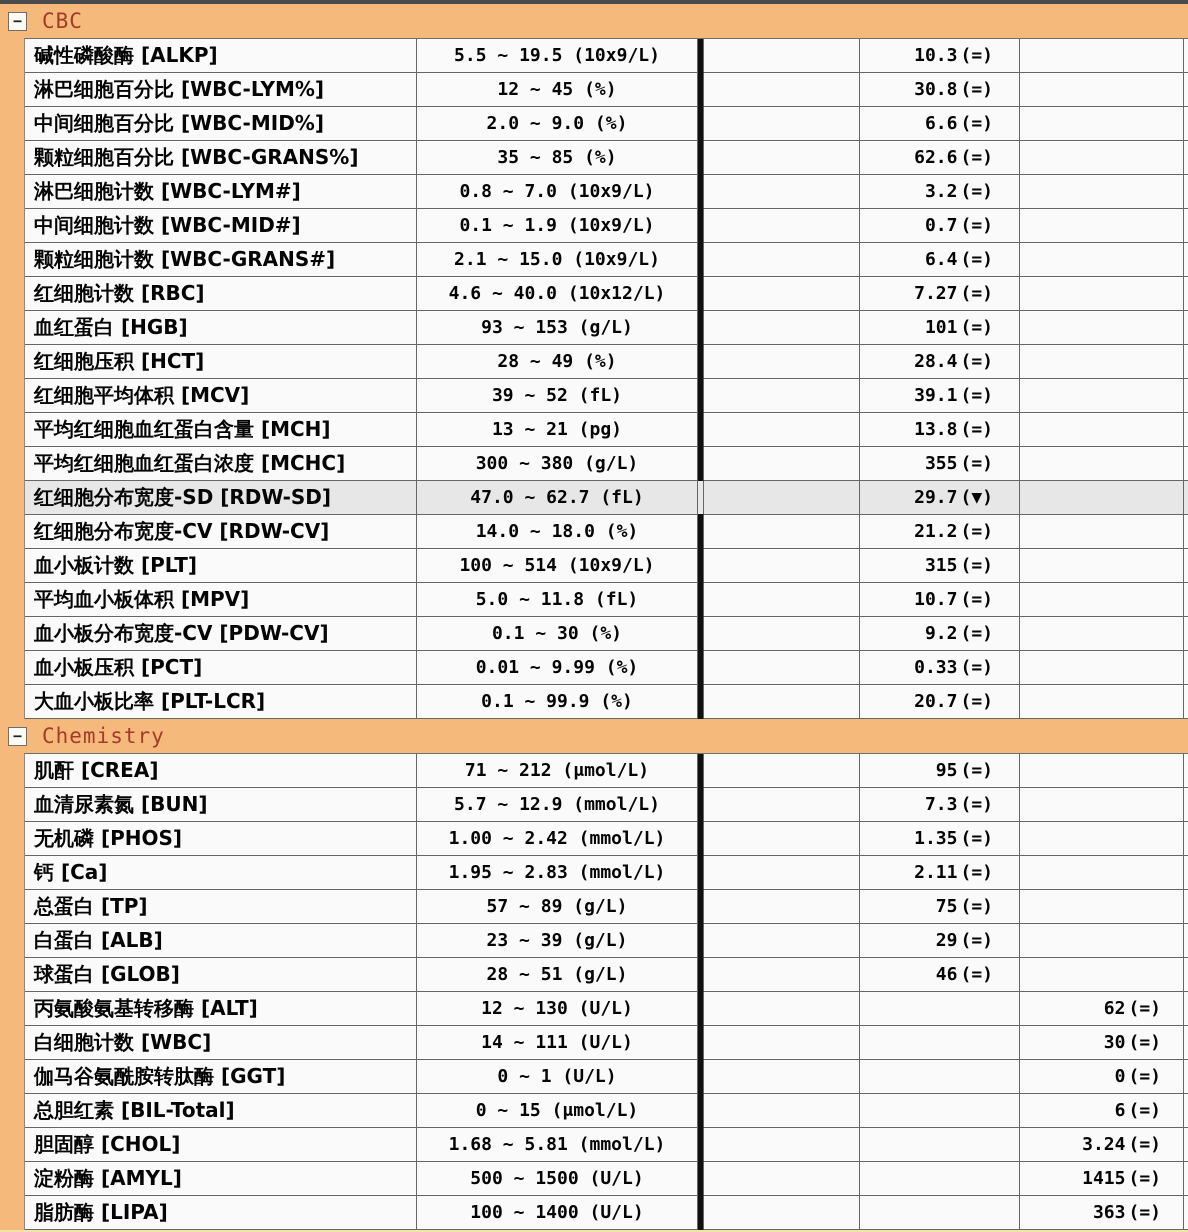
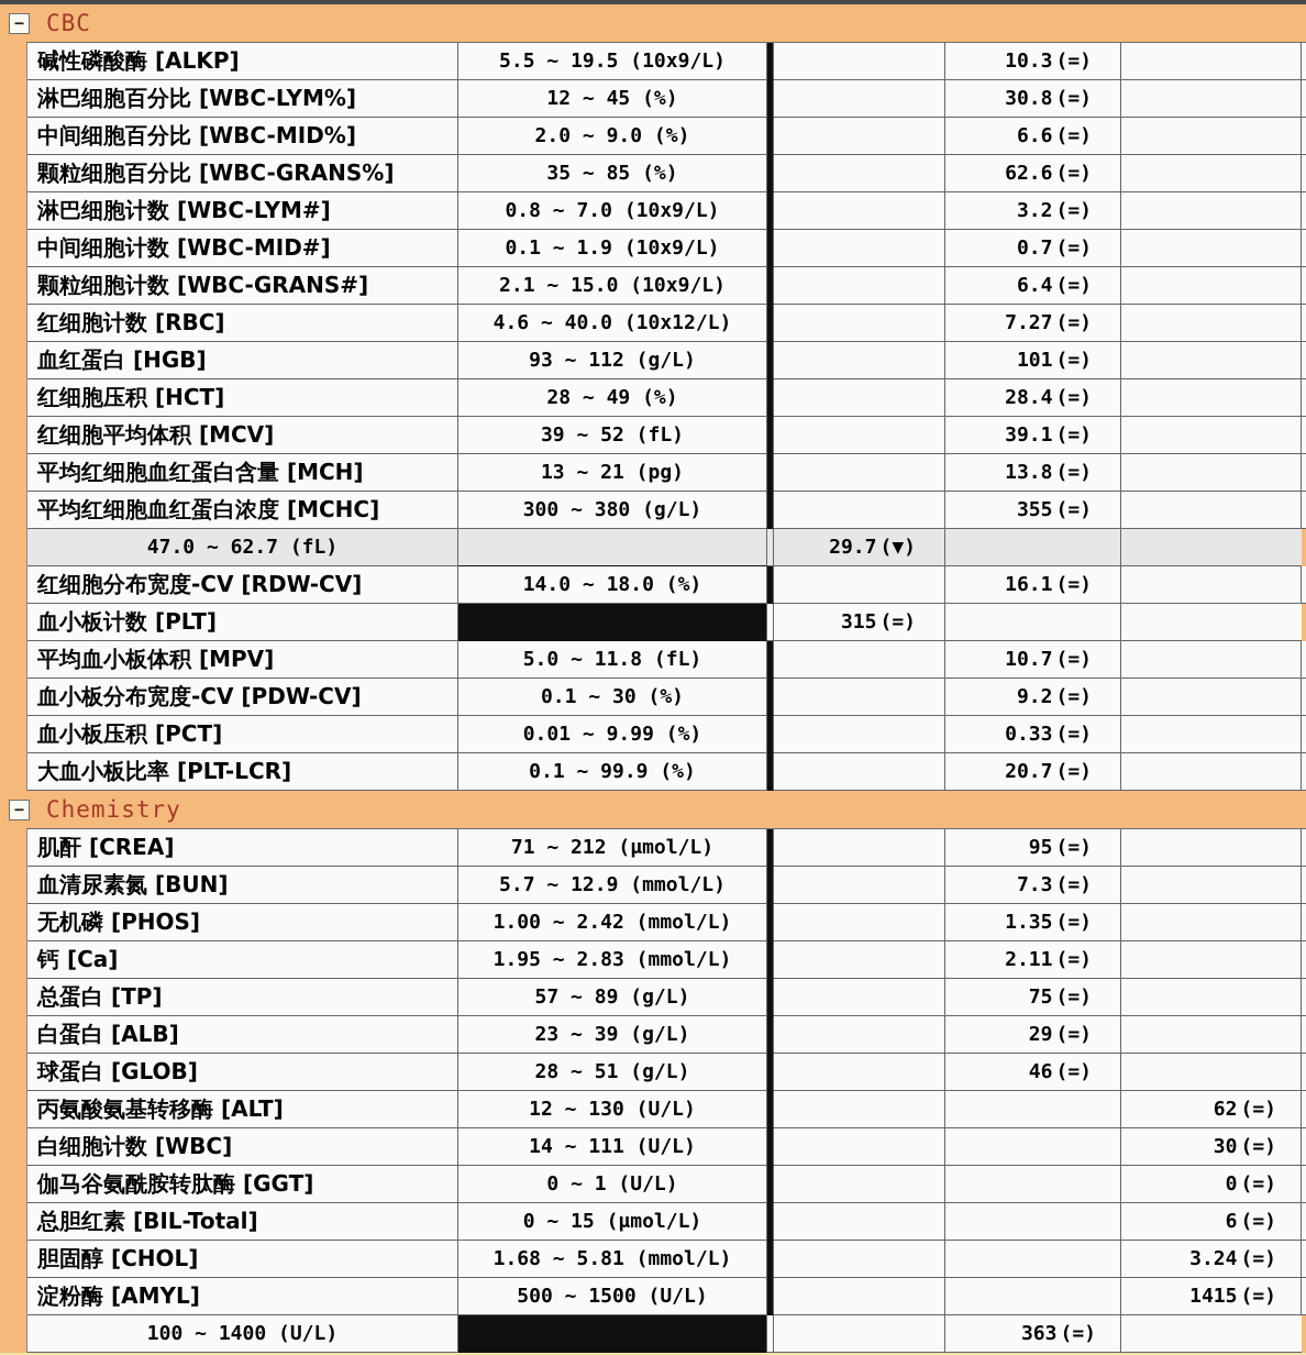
  −
  CBC
  碱性磷酸酶 [ALKP]
  5.5 ~ 19.5 (10x9/L)
  10.3
  (=)
  淋巴细胞百分比 [WBC-LYM%]
  12 ~ 45 (%)
  30.8
  (=)
  中间细胞百分比 [WBC-MID%]
  2.0 ~ 9.0 (%)
  6.6
  (=)
  颗粒细胞百分比 [WBC-GRANS%]
  35 ~ 85 (%)
  62.6
  (=)
  淋巴细胞计数 [WBC-LYM#]
  0.8 ~ 7.0 (10x9/L)
  3.2
  (=)
  中间细胞计数 [WBC-MID#]
  0.1 ~ 1.9 (10x9/L)
  0.7
  (=)
  颗粒细胞计数 [WBC-GRANS#]
  2.1 ~ 15.0 (10x9/L)
  6.4
  (=)
  红细胞计数 [RBC]
  4.6 ~ 40.0 (10x12/L)
  7.27
  (=)
  血红蛋白 [HGB]
- 93 ~ 153 (g/L)
+ 93 ~ 112 (g/L)
  101
  (=)
  红细胞压积 [HCT]
  28 ~ 49 (%)
  28.4
  (=)
  红细胞平均体积 [MCV]
  39 ~ 52 (fL)
  39.1
  (=)
  平均红细胞血红蛋白含量 [MCH]
  13 ~ 21 (pg)
  13.8
  (=)
  平均红细胞血红蛋白浓度 [MCHC]
  300 ~ 380 (g/L)
  355
  (=)
- 红细胞分布宽度-SD [RDW-SD]
  47.0 ~ 62.7 (fL)
  29.7
  (▼)
  红细胞分布宽度-CV [RDW-CV]
  14.0 ~ 18.0 (%)
- 21.2
+ 16.1
  (=)
  血小板计数 [PLT]
- 100 ~ 514 (10x9/L)
  315
  (=)
  平均血小板体积 [MPV]
  5.0 ~ 11.8 (fL)
  10.7
  (=)
  血小板分布宽度-CV [PDW-CV]
  0.1 ~ 30 (%)
  9.2
  (=)
  血小板压积 [PCT]
  0.01 ~ 9.99 (%)
  0.33
  (=)
  大血小板比率 [PLT-LCR]
  0.1 ~ 99.9 (%)
  20.7
  (=)
  −
  Chemistry
  肌酐 [CREA]
  71 ~ 212 (μmol/L)
  95
  (=)
  血清尿素氮 [BUN]
  5.7 ~ 12.9 (mmol/L)
  7.3
  (=)
  无机磷 [PHOS]
  1.00 ~ 2.42 (mmol/L)
  1.35
  (=)
  钙 [Ca]
  1.95 ~ 2.83 (mmol/L)
  2.11
  (=)
  总蛋白 [TP]
  57 ~ 89 (g/L)
  75
  (=)
  白蛋白 [ALB]
  23 ~ 39 (g/L)
  29
  (=)
  球蛋白 [GLOB]
  28 ~ 51 (g/L)
  46
  (=)
  丙氨酸氨基转移酶 [ALT]
  12 ~ 130 (U/L)
  62
  (=)
  白细胞计数 [WBC]
  14 ~ 111 (U/L)
  30
  (=)
  伽马谷氨酰胺转肽酶 [GGT]
  0 ~ 1 (U/L)
  0
  (=)
  总胆红素 [BIL-Total]
  0 ~ 15 (μmol/L)
  6
  (=)
  胆固醇 [CHOL]
  1.68 ~ 5.81 (mmol/L)
  3.24
  (=)
  淀粉酶 [AMYL]
  500 ~ 1500 (U/L)
  1415
  (=)
- 脂肪酶 [LIPA]
  100 ~ 1400 (U/L)
  363
  (=)
